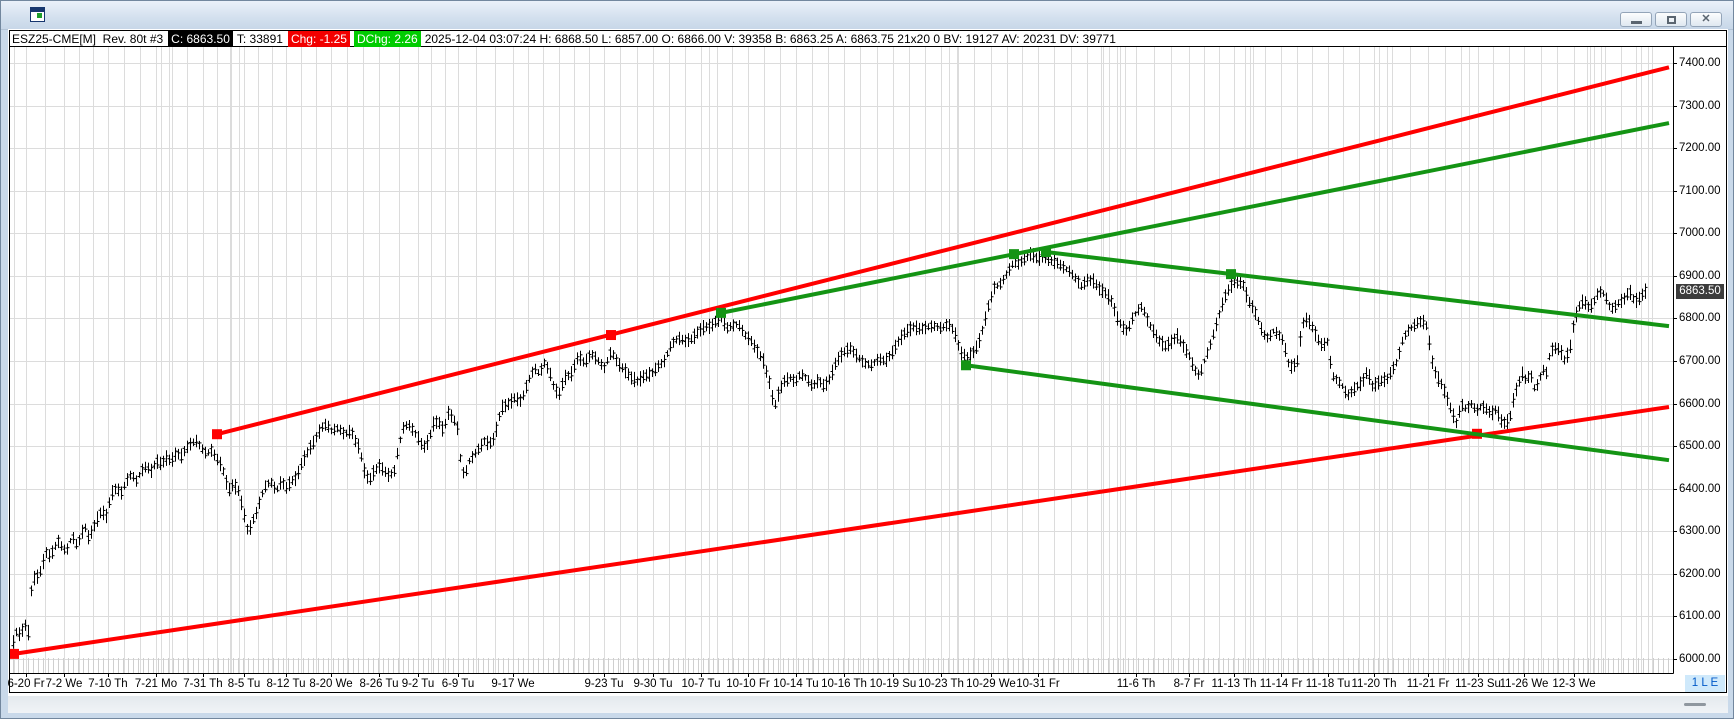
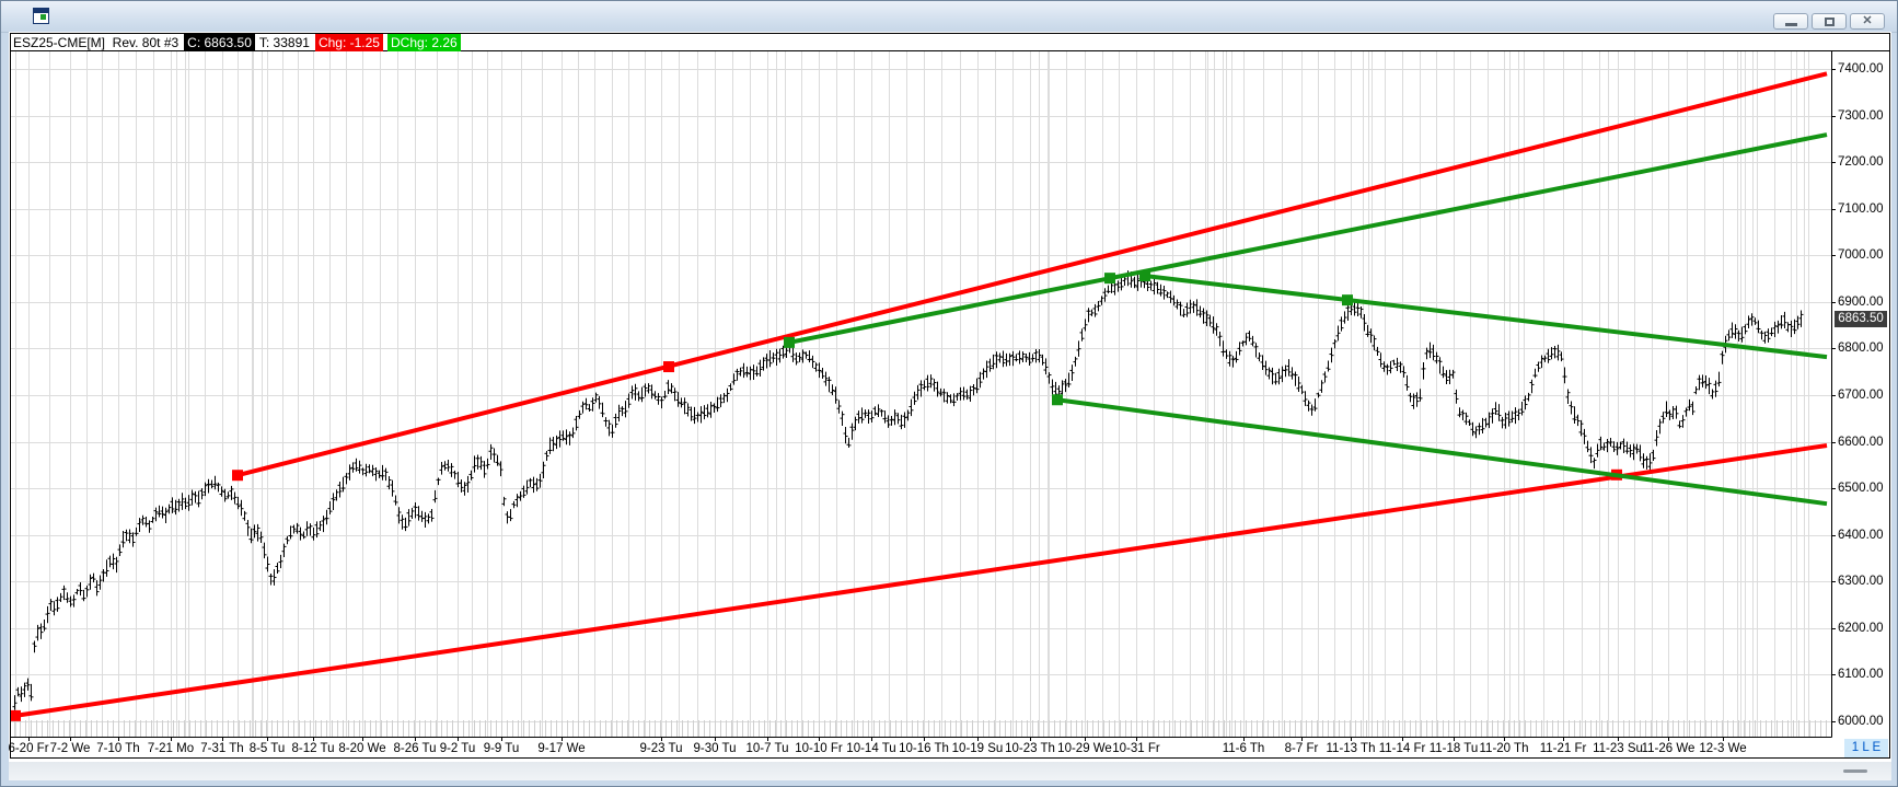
  ✕
  ESZ25-CME[M] Rev. 80t #3
  C: 6863.50
  T: 33891
  Chg: -1.25
  DChg: 2.26
- 2025-12-04 03:07:24 H: 6868.50 L: 6857.00 O: 6866.00 V: 39358 B: 6863.25 A: 6863.75 21x20 0 BV: 19127 AV: 20231 DV: 39771
  6000.00
  6100.00
  6200.00
  6300.00
  6400.00
  6500.00
  6600.00
  6700.00
  6800.00
  6900.00
  7000.00
  7100.00
  7200.00
  7300.00
  7400.00
  6-20 Fr
  7-2 We
  7-10 Th
  7-21 Mo
  7-31 Th
  8-5 Tu
  8-12 Tu
  8-20 We
  8-26 Tu
  9-2 Tu
- 6-9 Tu
+ 9-9 Tu
  9-17 We
  9-23 Tu
  9-30 Tu
  10-7 Tu
  10-10 Fr
  10-14 Tu
  10-16 Th
  10-19 Su
  10-23 Th
  10-29 We
  10-31 Fr
  11-6 Th
  8-7 Fr
  11-13 Th
  11-14 Fr
  11-18 Tu
  11-20 Th
  11-21 Fr
  11-23 Su
  11-26 We
  12-3 We
  6863.50
  1 L E
